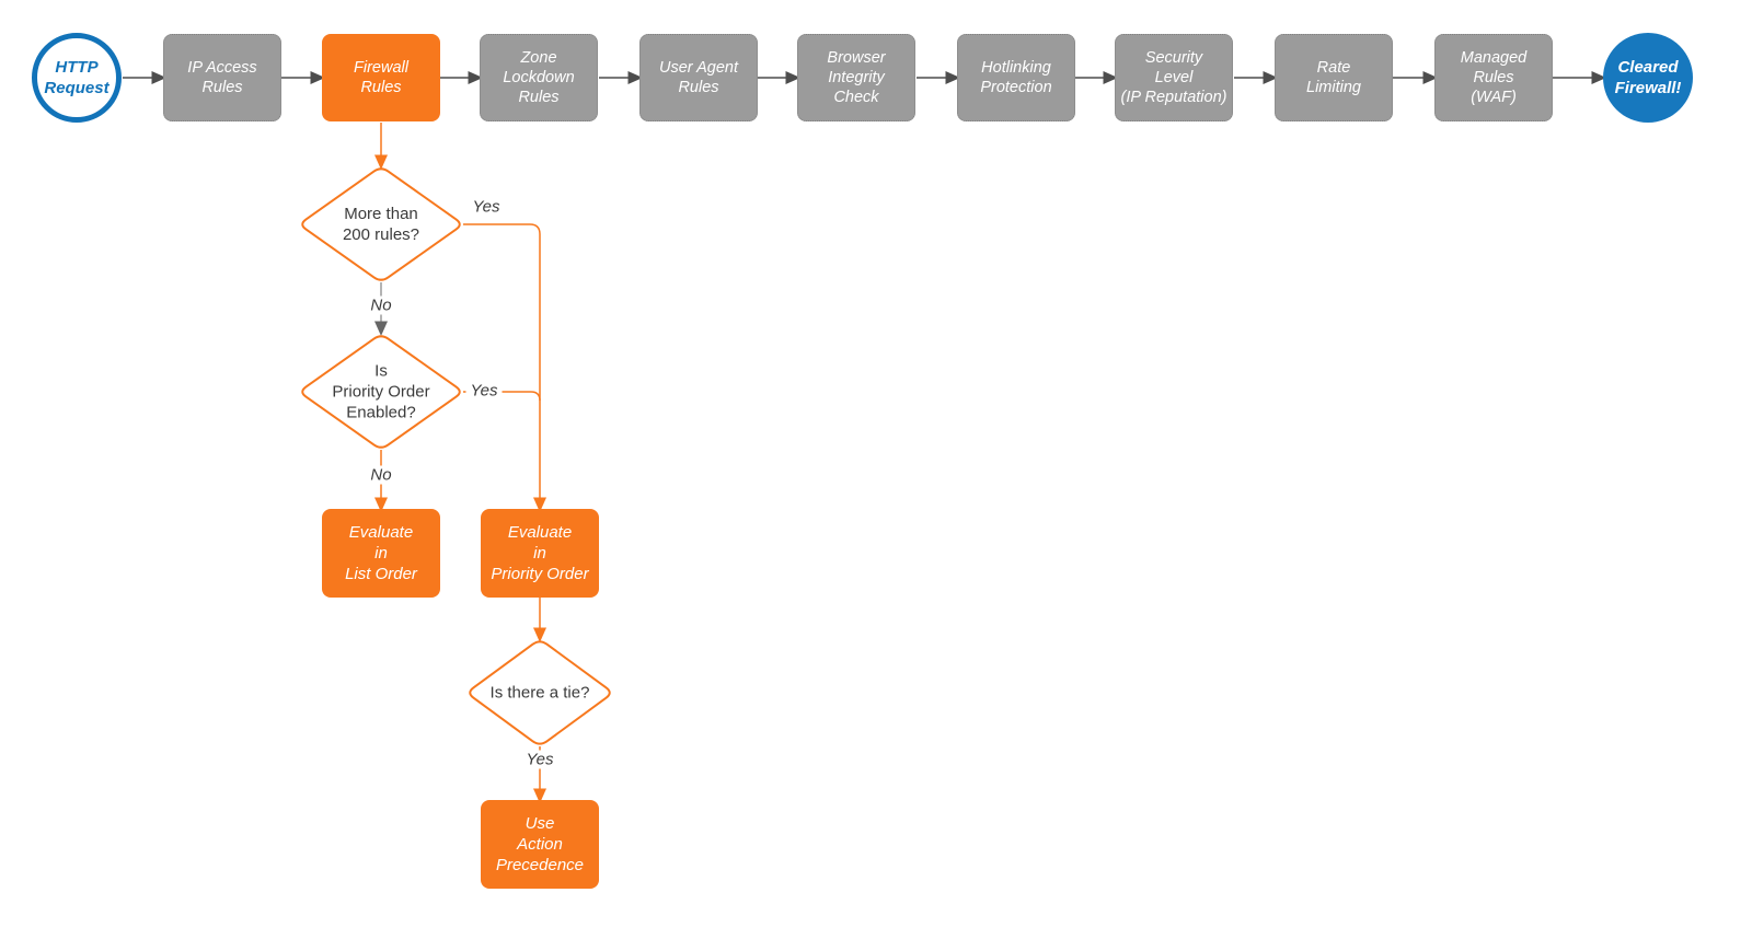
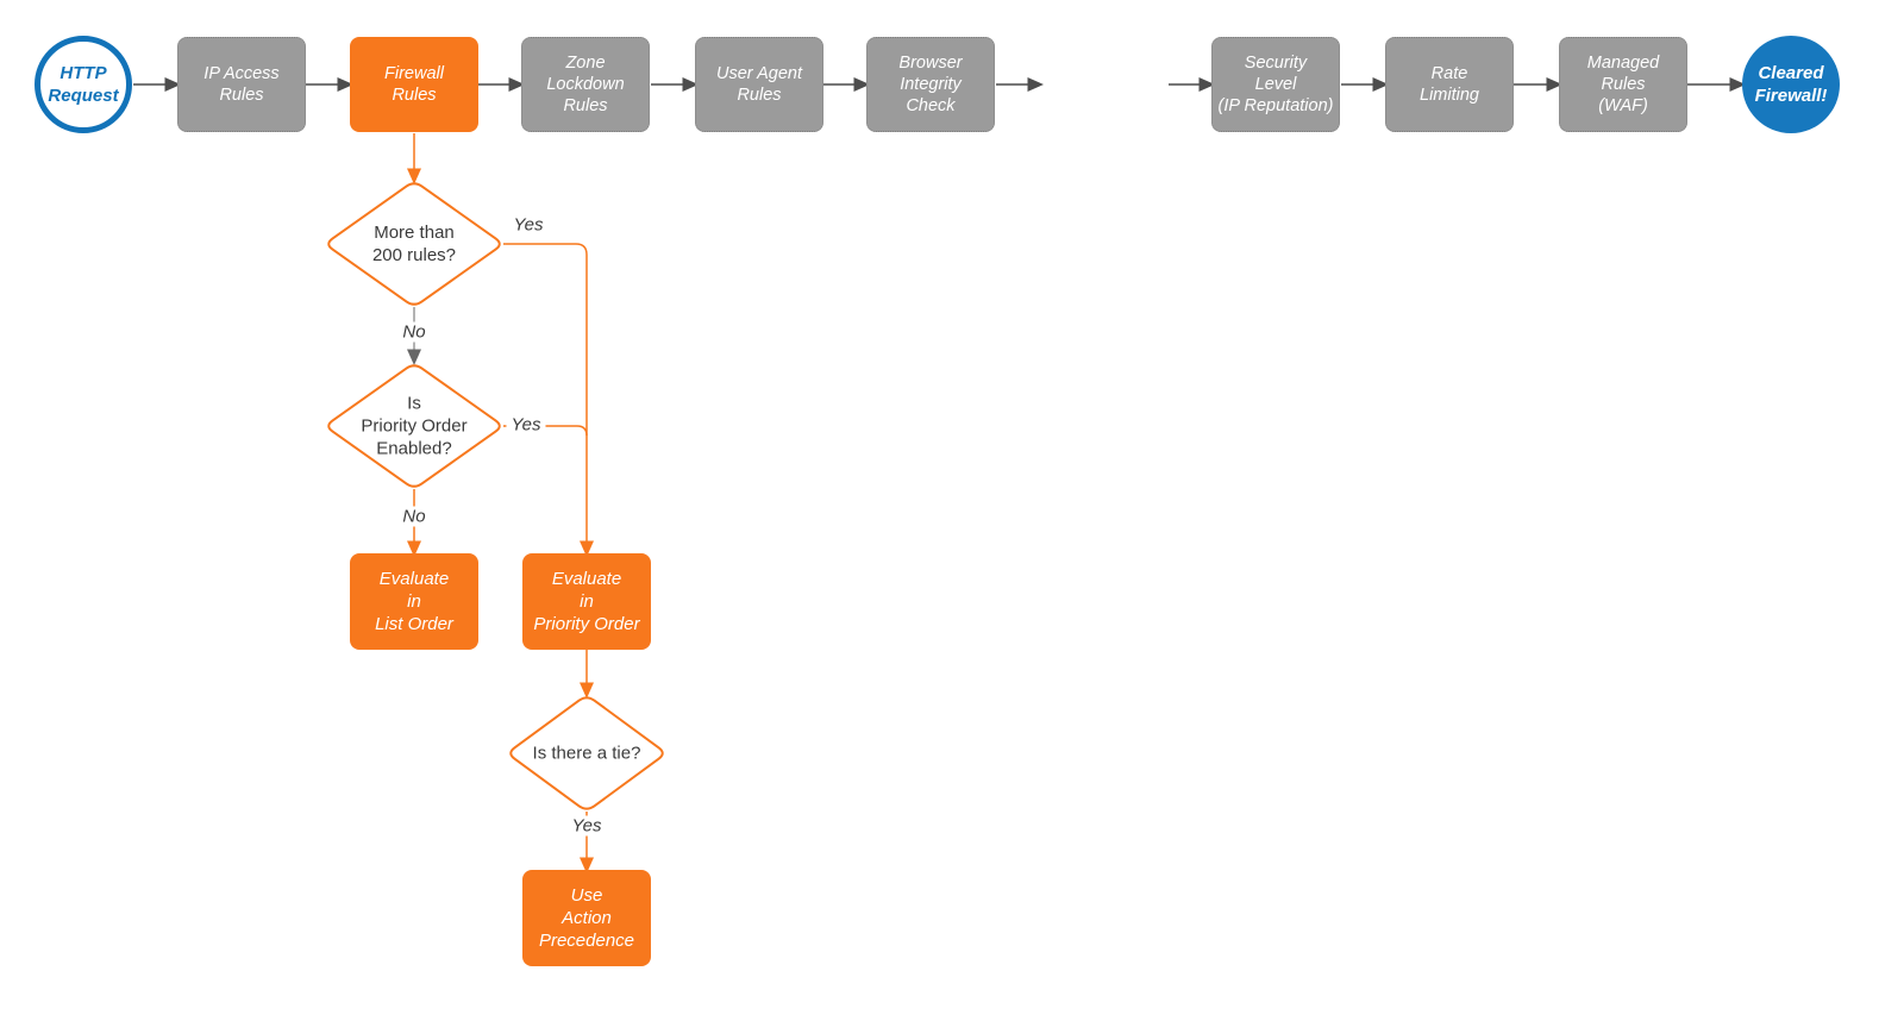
  HTTP
  Request
  Cleared
  Firewall!
  IP Access
  Rules
  Firewall
  Rules
  Zone
  Lockdown
  Rules
  User Agent
  Rules
  Browser
  Integrity
  Check
- Hotlinking
- Protection
  Security
  Level
  (IP Reputation)
  Rate
  Limiting
  Managed
  Rules
  (WAF)
  More than
  200 rules?
  Is
  Priority Order
  Enabled?
  Is there a tie?
  Yes
  No
  Yes
  No
  Yes
  Evaluate
  in
  List Order
  Evaluate
  in
  Priority Order
  Use
  Action
  Precedence
